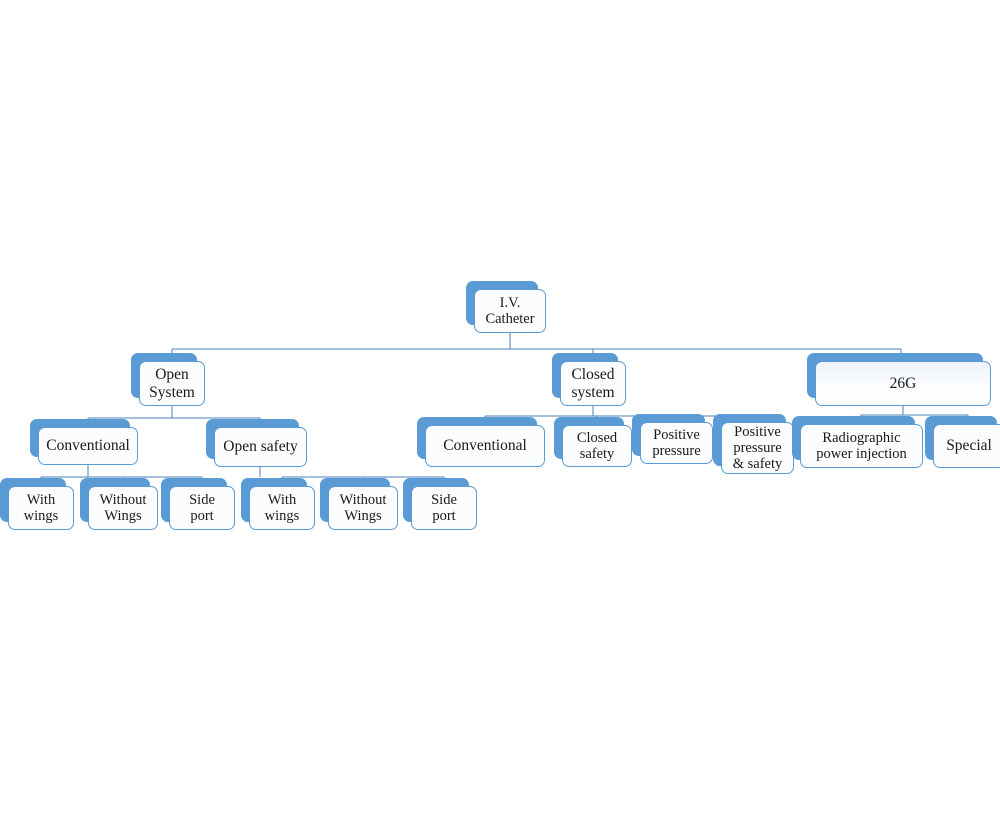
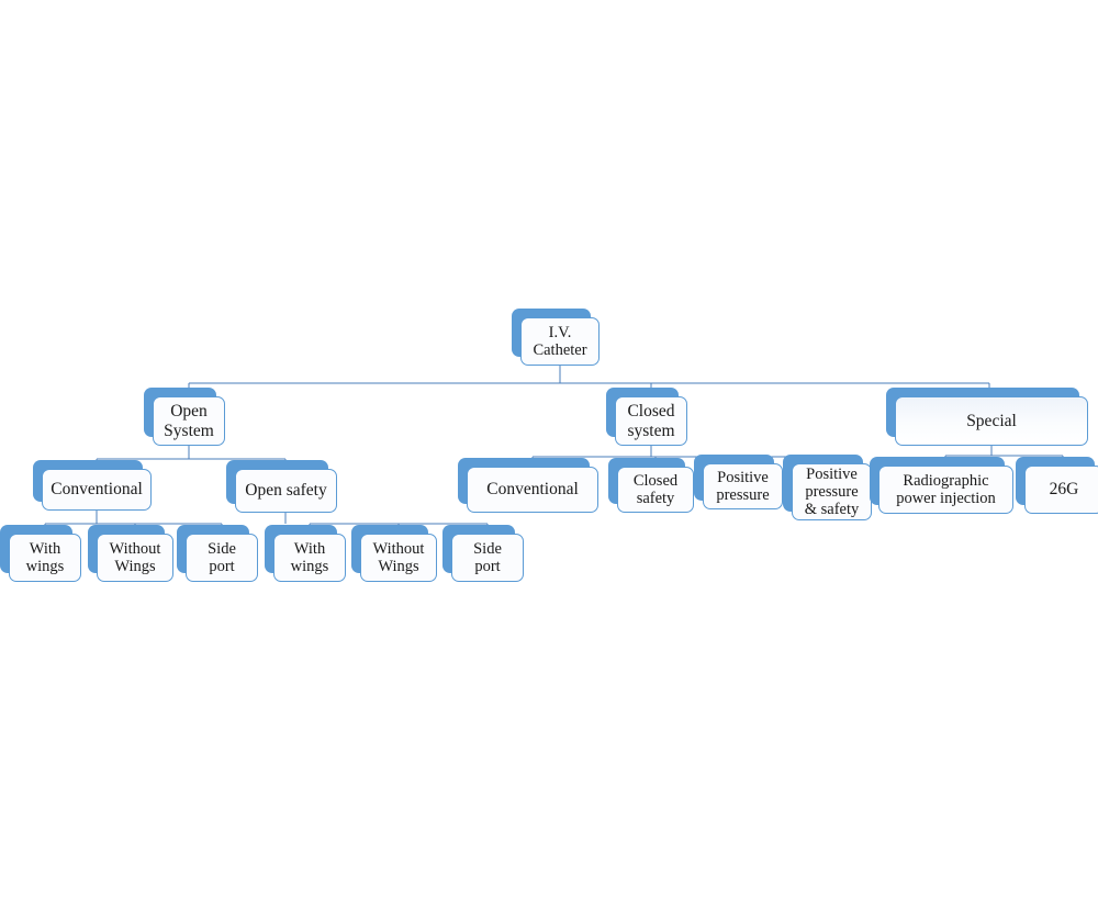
  I.V.
  Catheter
  Open
  System
  Closed
  system
- 26G
+ Special
  Conventional
  Open safety
  Conventional
  Closed
  safety
  Positive
  pressure
  Positive
  pressure
  & safety
  Radiographic
  power injection
- Special
+ 26G
  With
  wings
  Without
  Wings
  Side
  port
  With
  wings
  Without
  Wings
  Side
  port
